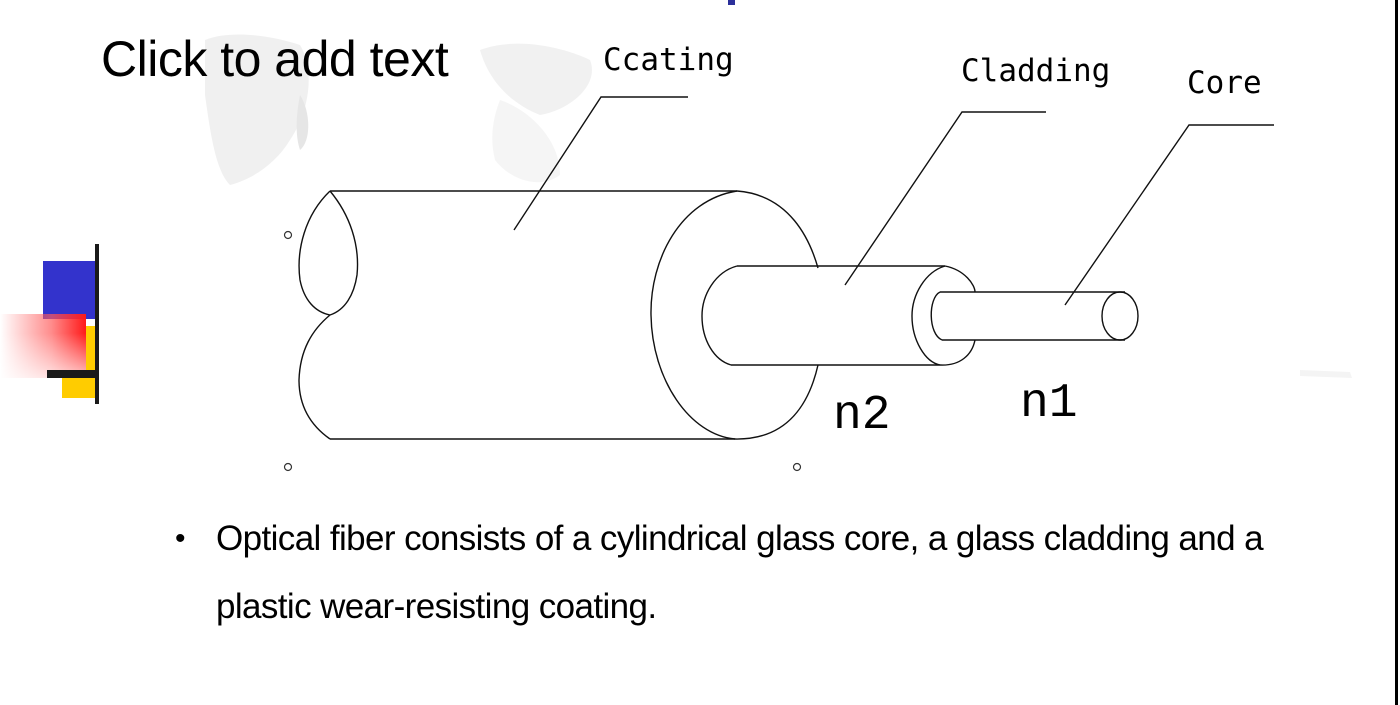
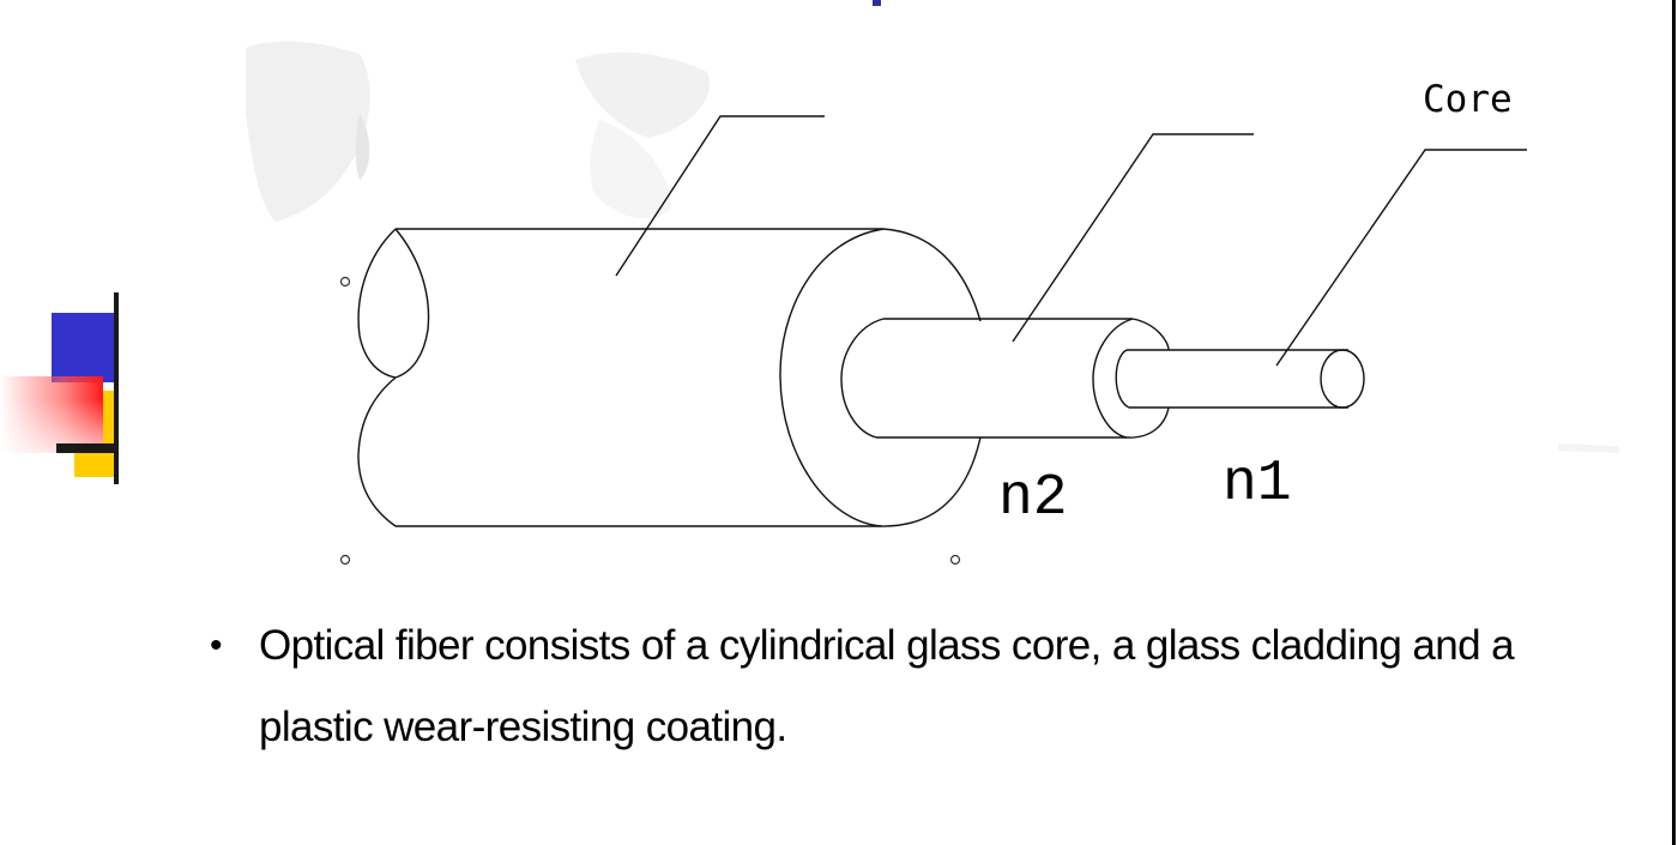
- Click to add text
- Ccating
- Cladding
  Core
  n2
  n1
  •
  Optical fiber consists of a cylindrical glass core, a glass cladding and a plastic wear-resisting coating.
